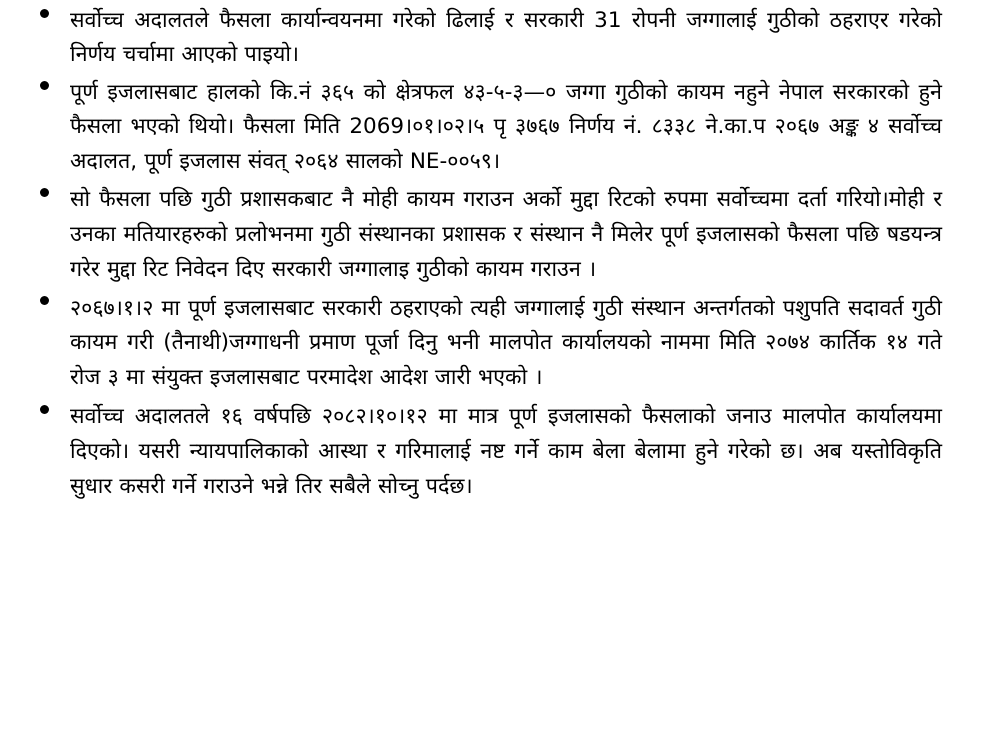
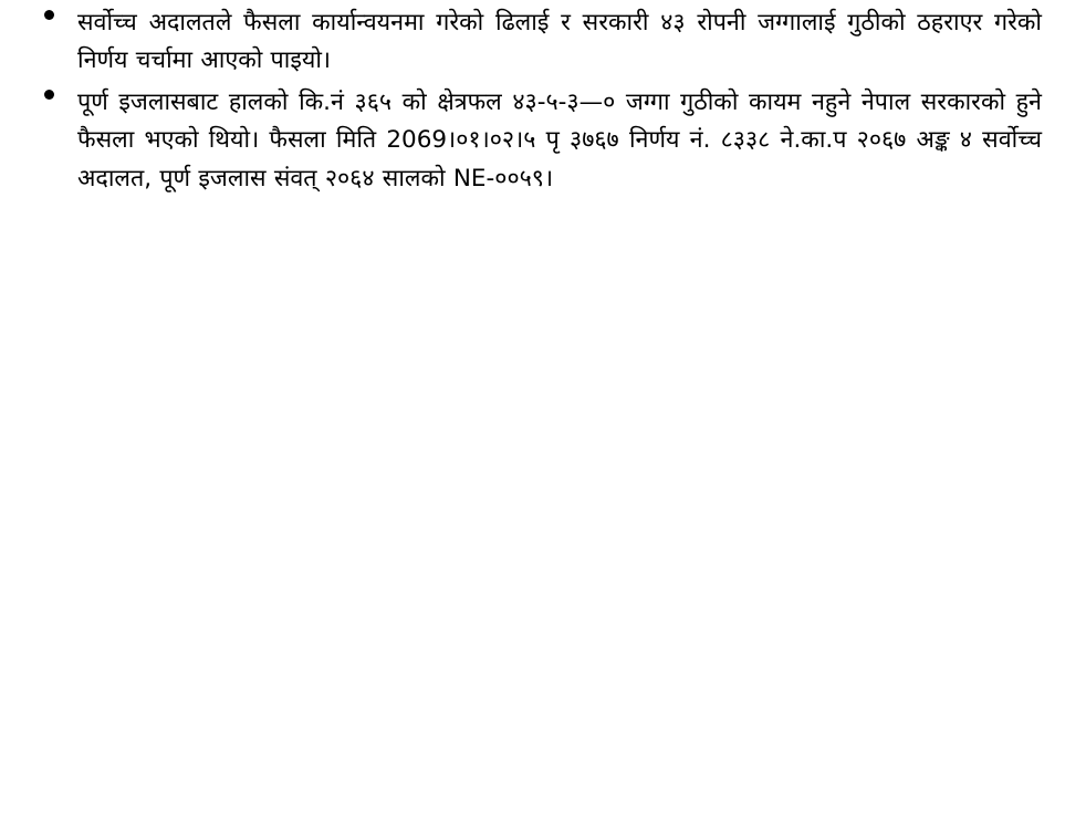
- सर्वोच्च अदालतले फैसला कार्यान्वयनमा गरेको ढिलाई र सरकारी 31 रोपनी जग्गालाई गुठीको ठहराएर गरेको निर्णय चर्चामा आएको पाइयो।
+ सर्वोच्च अदालतले फैसला कार्यान्वयनमा गरेको ढिलाई र सरकारी ४३ रोपनी जग्गालाई गुठीको ठहराएर गरेको निर्णय चर्चामा आएको पाइयो।
  पूर्ण इजलासबाट हालको कि.नं ३६५ को क्षेत्रफल ४३-५-३—० जग्गा गुठीको कायम नहुने नेपाल सरकारको हुने फैसला भएको थियो। फैसला मिति 2069।०१।०२।५ पृ ३७६७ निर्णय नं. ८३३८ ने.का.प २०६७ अङ्क ४ सर्वोच्च अदालत, पूर्ण इजलास संवत् २०६४ सालको NE-००५९।
- सो फैसला पछि गुठी प्रशासकबाट नै मोही कायम गराउन अर्को मुद्दा रिटको रुपमा सर्वोच्चमा दर्ता गरियो।मोही र उनका मतियारहरुको प्रलोभनमा गुठी संस्थानका प्रशासक र संस्थान नै मिलेर पूर्ण इजलासको फैसला पछि षडयन्त्र गरेर मुद्दा रिट निवेदन दिए सरकारी जग्गालाइ गुठीको कायम गराउन ।
- २०६७।१।२ मा पूर्ण इजलासबाट सरकारी ठहराएको त्यही जग्गालाई गुठी संस्थान अन्तर्गतको पशुपति सदावर्त गुठी कायम गरी (तैनाथी)जग्गाधनी प्रमाण पूर्जा दिनु भनी मालपोत कार्यालयको नाममा मिति २०७४ कार्तिक १४ गते रोज ३ मा संयुक्त इजलासबाट परमादेश आदेश जारी भएको ।
- सर्वोच्च अदालतले १६ वर्षपछि २०८२।१०।१२ मा मात्र पूर्ण इजलासको फैसलाको जनाउ मालपोत कार्यालयमा दिएको। यसरी न्यायपालिकाको आस्था र गरिमालाई नष्ट गर्ने काम बेला बेलामा हुने गरेको छ। अब यस्तोविकृति सुधार कसरी गर्ने गराउने भन्ने तिर सबैले सोच्नु पर्दछ।
